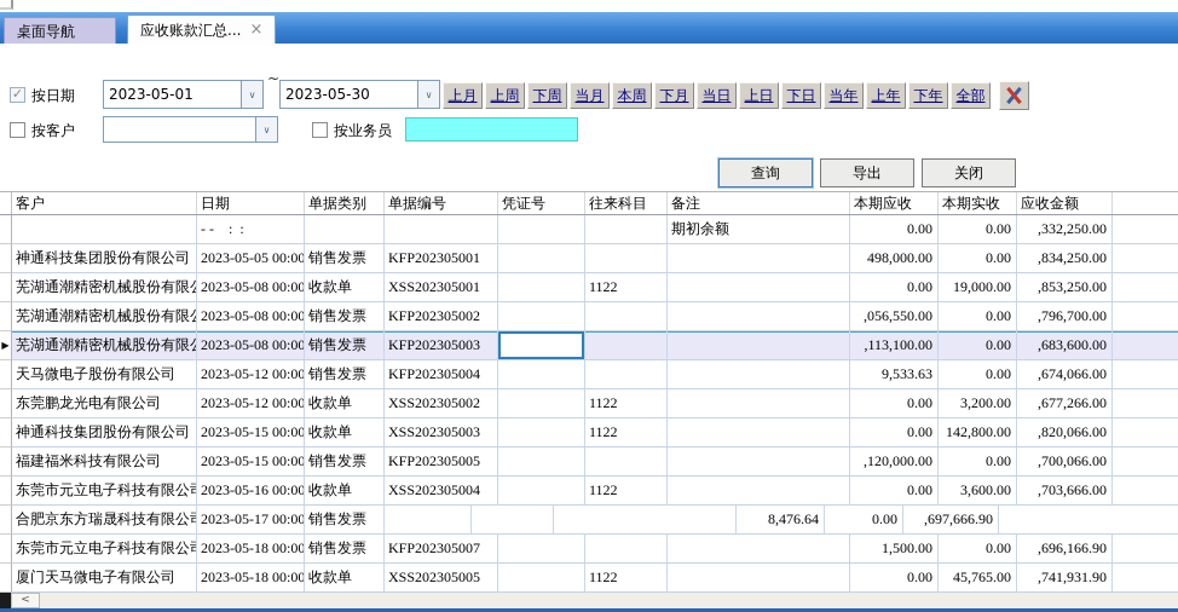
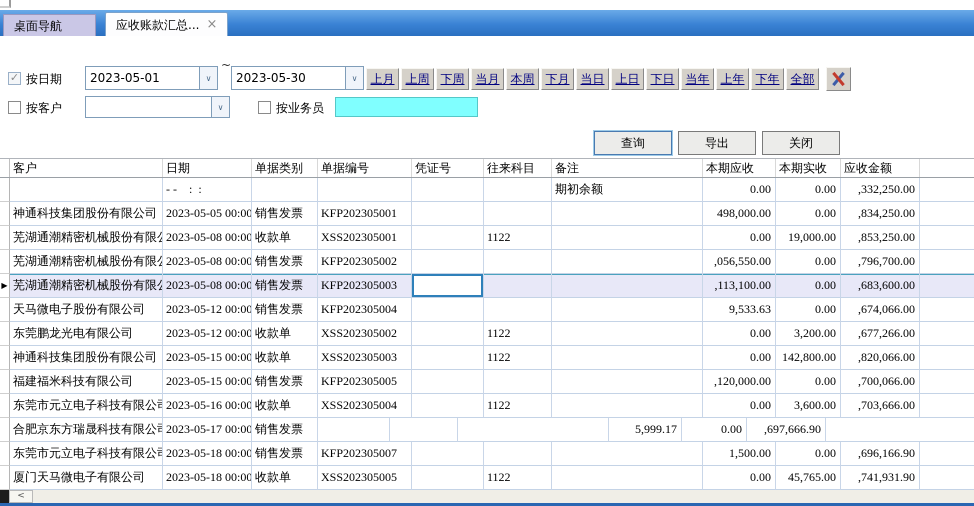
  桌面导航
  应收账款汇总...
  ×
  ✓
  按日期
  2023-05-01
  ∨
  ~
  2023-05-30
  ∨
  上月
  上周
  下周
  当月
  本周
  下月
  当日
  上日
  下日
  当年
  上年
  下年
  全部
  按客户
  ∨
  按业务员
  查询
  导出
  关闭
  客户
  日期
  单据类别
  单据编号
  凭证号
  往来科目
  备注
  本期应收
  本期实收
  应收金额
  - - : :
  期初余额
  0.00
  0.00
  ,332,250.00
  神通科技集团股份有限公司
  2023-05-05 00:00
  销售发票
  KFP202305001
  498,000.00
  0.00
  ,834,250.00
  芜湖通潮精密机械股份有限
  2023-05-08 00:00
  收款单
  XSS202305001
  1122
  0.00
  19,000.00
  ,853,250.00
  芜湖通潮精密机械股份有限
  2023-05-08 00:00
  销售发票
  KFP202305002
  ,056,550.00
  0.00
  ,796,700.00
  ▶
  芜湖通潮精密机械股份有限
  2023-05-08 00:00
  销售发票
  KFP202305003
  ,113,100.00
  0.00
  ,683,600.00
  天马微电子股份有限公司
  2023-05-12 00:00
  销售发票
  KFP202305004
  9,533.63
  0.00
  ,674,066.00
  东莞鹏龙光电有限公司
  2023-05-12 00:00
  收款单
  XSS202305002
  1122
  0.00
  3,200.00
  ,677,266.00
  神通科技集团股份有限公司
  2023-05-15 00:00
  收款单
  XSS202305003
  1122
  0.00
  142,800.00
  ,820,066.00
  福建福米科技有限公司
  2023-05-15 00:00
  销售发票
  KFP202305005
  ,120,000.00
  0.00
  ,700,066.00
  东莞市元立电子科技有限公
  2023-05-16 00:00
  收款单
  XSS202305004
  1122
  0.00
  3,600.00
  ,703,666.00
  合肥京东方瑞晟科技有限公
  2023-05-17 00:00
  销售发票
- 8,476.64
+ 5,999.17
  0.00
  ,697,666.90
  东莞市元立电子科技有限公
  2023-05-18 00:00
  销售发票
  KFP202305007
  1,500.00
  0.00
  ,696,166.90
  厦门天马微电子有限公司
  2023-05-18 00:00
  收款单
  XSS202305005
  1122
  0.00
  45,765.00
  ,741,931.90
  <
